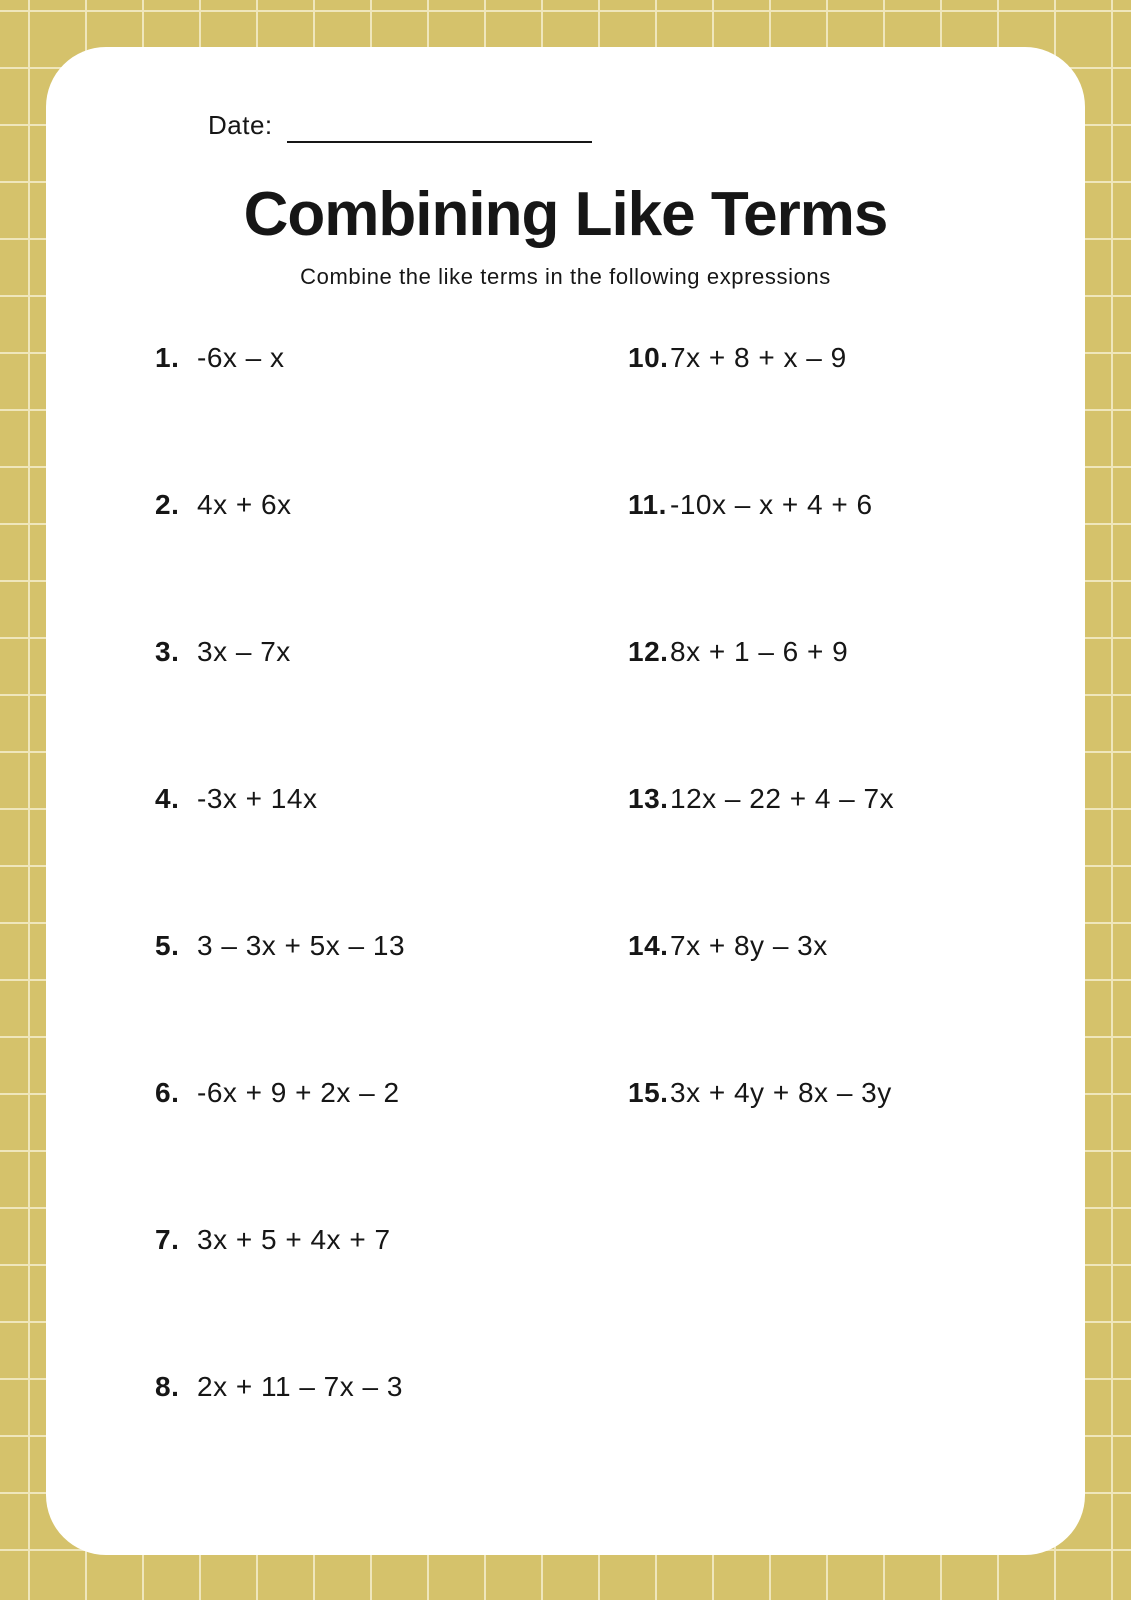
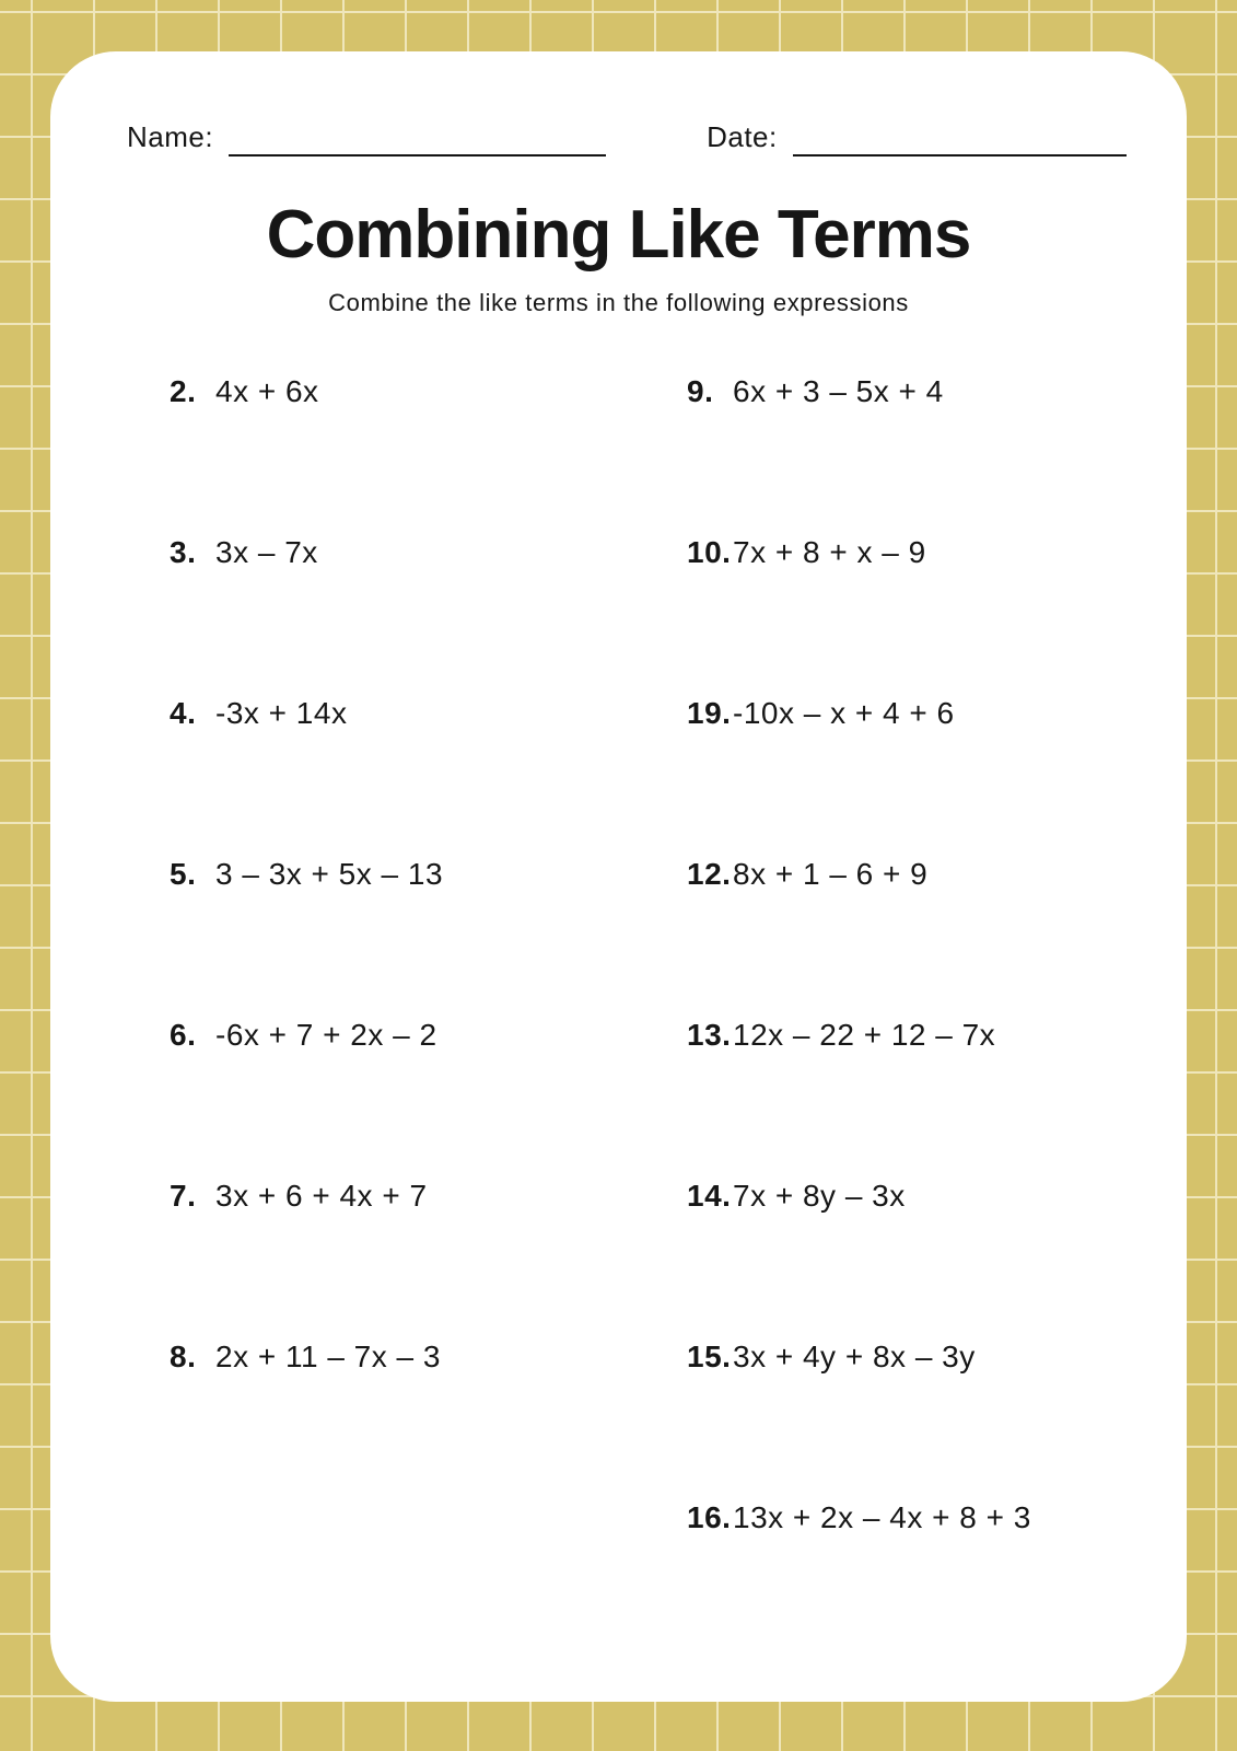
+ Name:
  Date:
  Combining Like Terms
  Combine the like terms in the following expressions
- 1.
- -6x – x
  2.
  4x + 6x
  3.
  3x – 7x
  4.
  -3x + 14x
  5.
  3 – 3x + 5x – 13
  6.
- -6x + 9 + 2x – 2
+ -6x + 7 + 2x – 2
  7.
- 3x + 5 + 4x + 7
+ 3x + 6 + 4x + 7
  8.
  2x + 11 – 7x – 3
+ 9.
+ 6x + 3 – 5x + 4
  10.
  7x + 8 + x – 9
- 11.
+ 19.
  -10x – x + 4 + 6
  12.
  8x + 1 – 6 + 9
  13.
- 12x – 22 + 4 – 7x
+ 12x – 22 + 12 – 7x
  14.
  7x + 8y – 3x
  15.
  3x + 4y + 8x – 3y
+ 16.
+ 13x + 2x – 4x + 8 + 3
